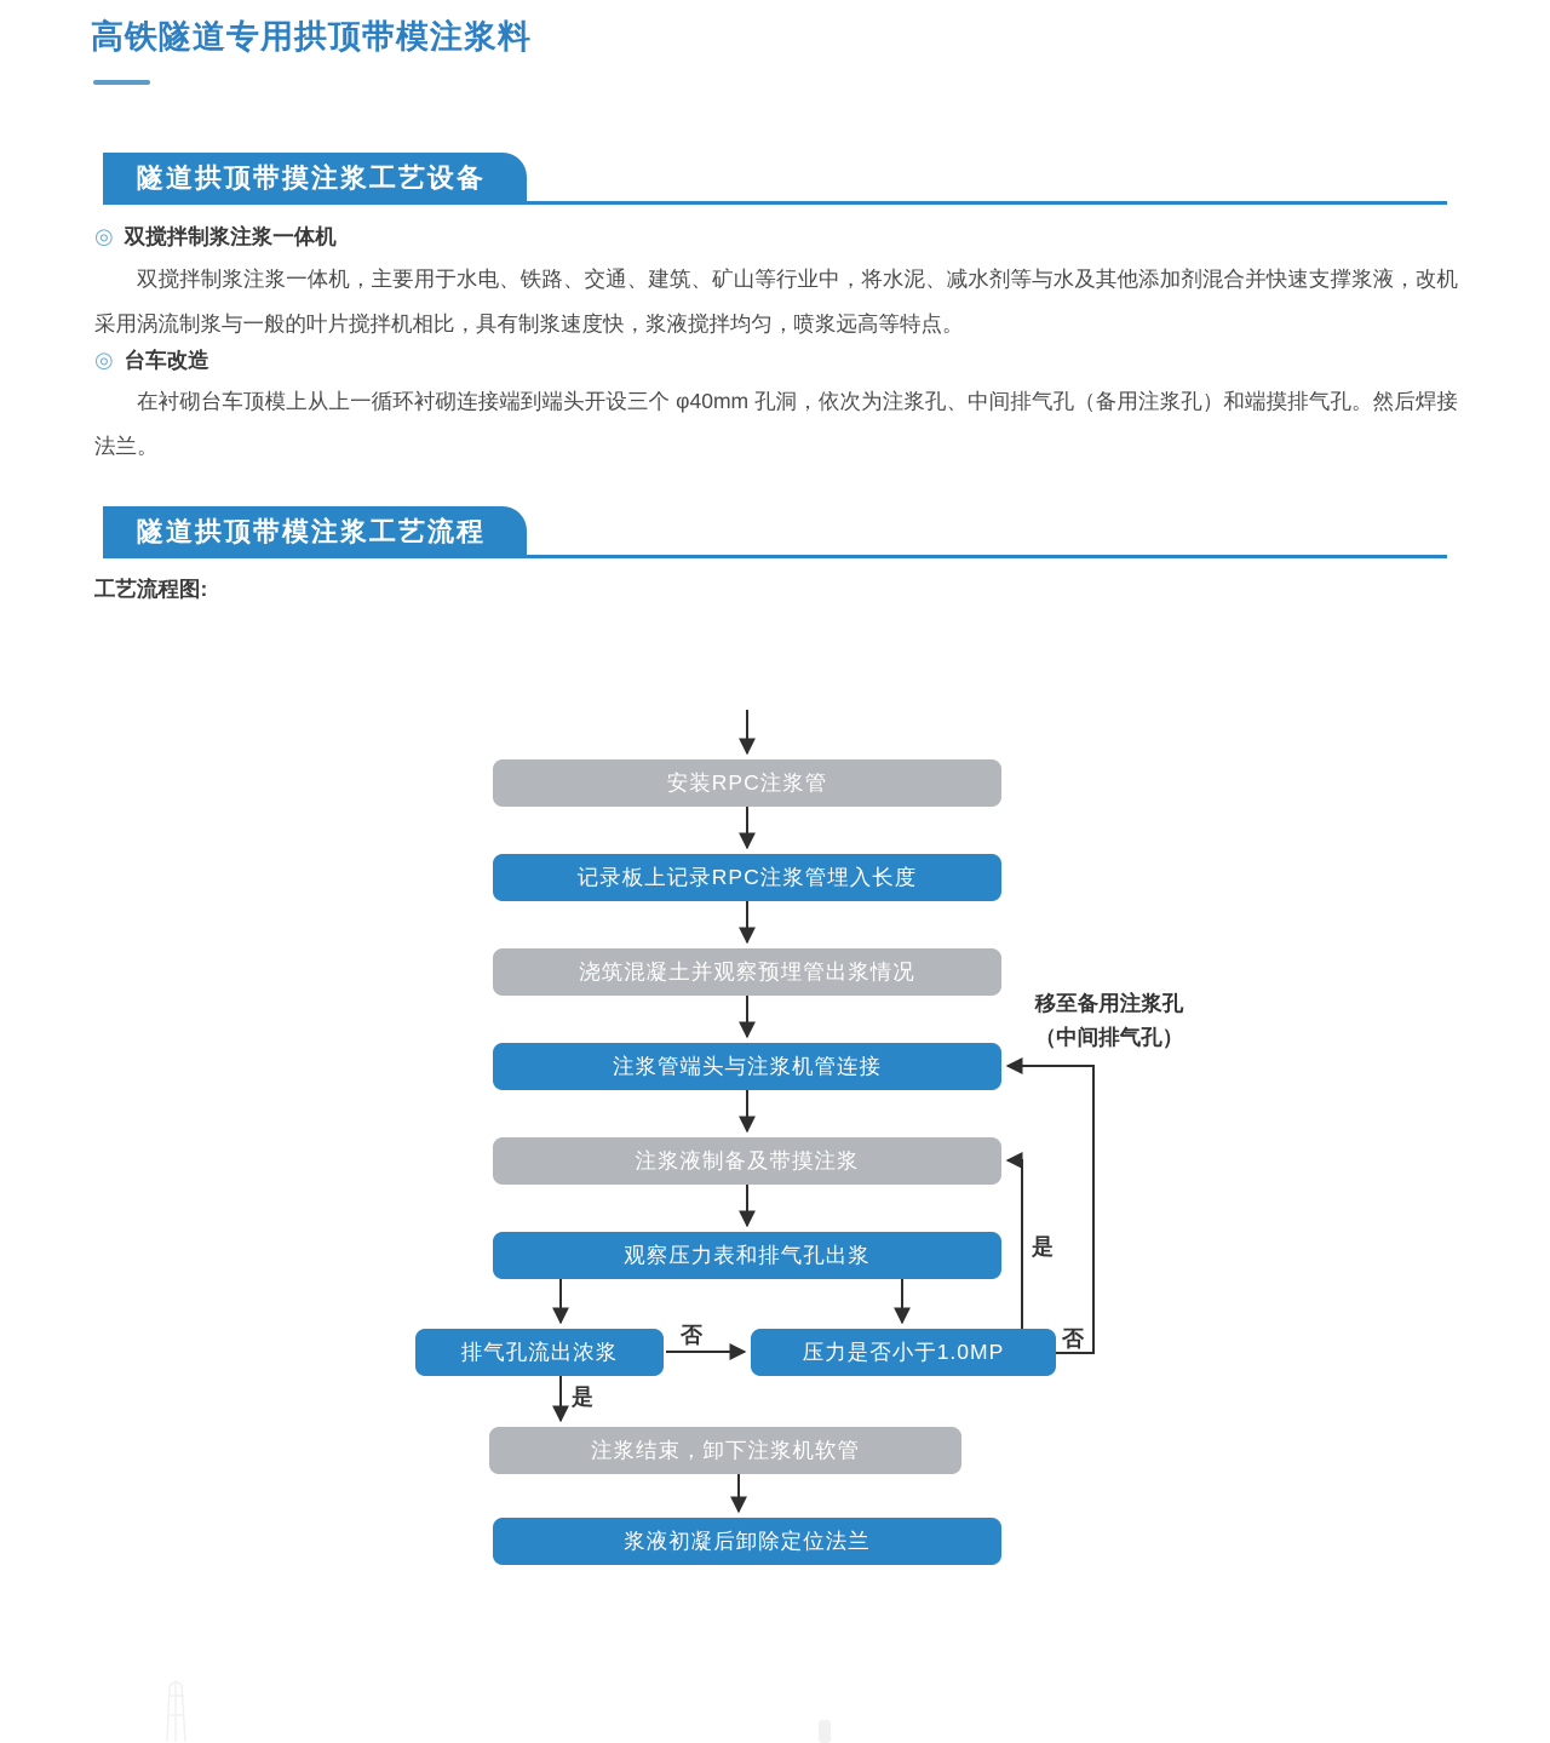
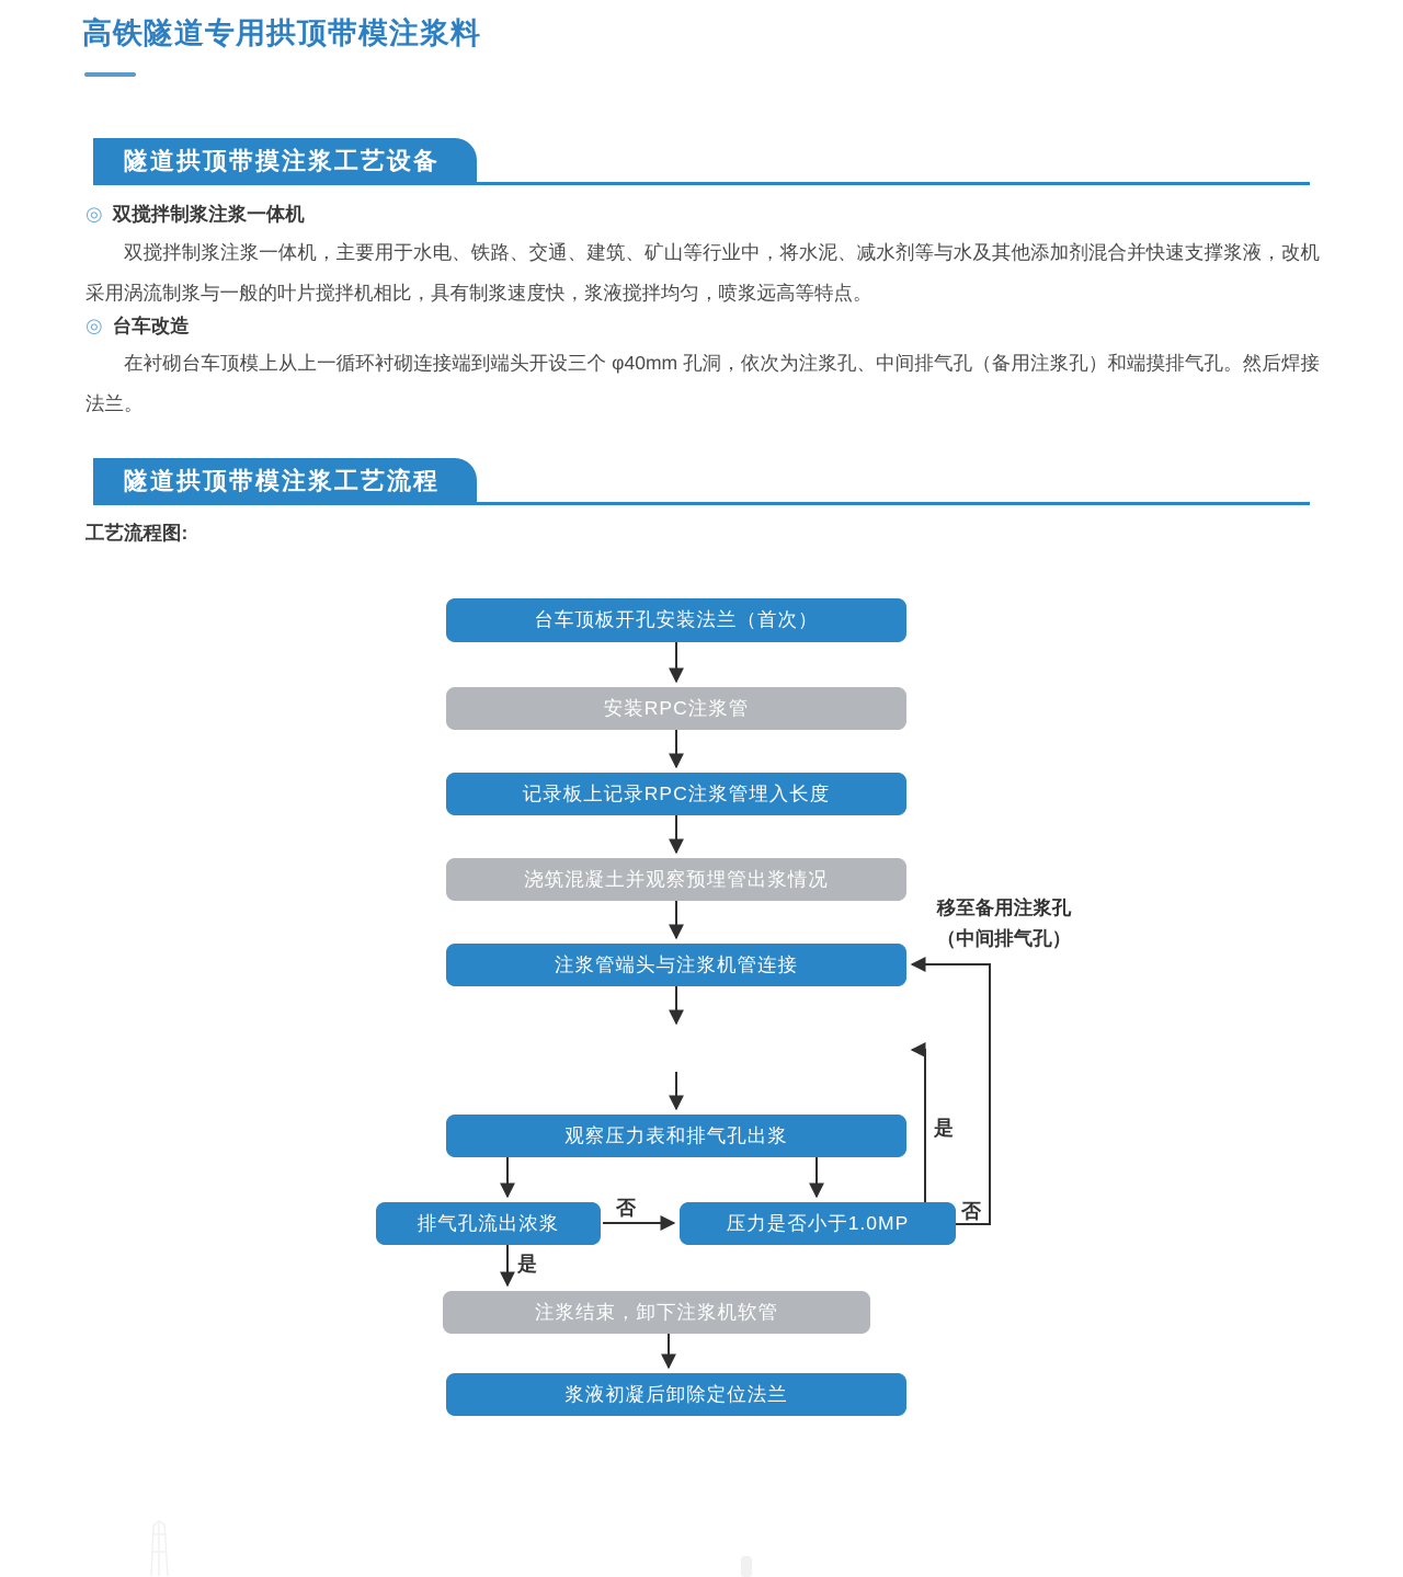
  高铁隧道专用拱顶带模注浆料
  隧道拱顶带摸注浆工艺设备
  ◎ 双搅拌制浆注浆一体机
  双搅拌制浆注浆一体机，主要用于水电、铁路、交通、建筑、矿山等行业中，将水泥、减水剂等与水及其他添加剂混合并快速支撑浆液，改机采用涡流制浆与一般的叶片搅拌机相比，具有制浆速度快，浆液搅拌均匀，喷浆远高等特点。
  ◎ 台车改造
  在衬砌台车顶模上从上一循环衬砌连接端到端头开设三个 φ40mm 孔洞，依次为注浆孔、中间排气孔（备用注浆孔）和端摸排气孔。然后焊接法兰。
  隧道拱顶带模注浆工艺流程
  工艺流程图:
+ 台车顶板开孔安装法兰（首次）
  安装RPC注浆管
  记录板上记录RPC注浆管埋入长度
  浇筑混凝土并观察预埋管出浆情况
  注浆管端头与注浆机管连接
- 注浆液制备及带摸注浆
  观察压力表和排气孔出浆
  排气孔流出浓浆
  压力是否小于1.0MP
  注浆结束，卸下注浆机软管
  浆液初凝后卸除定位法兰
  否
  是
  是
  否
  移至备用注浆孔
  （中间排气孔）
